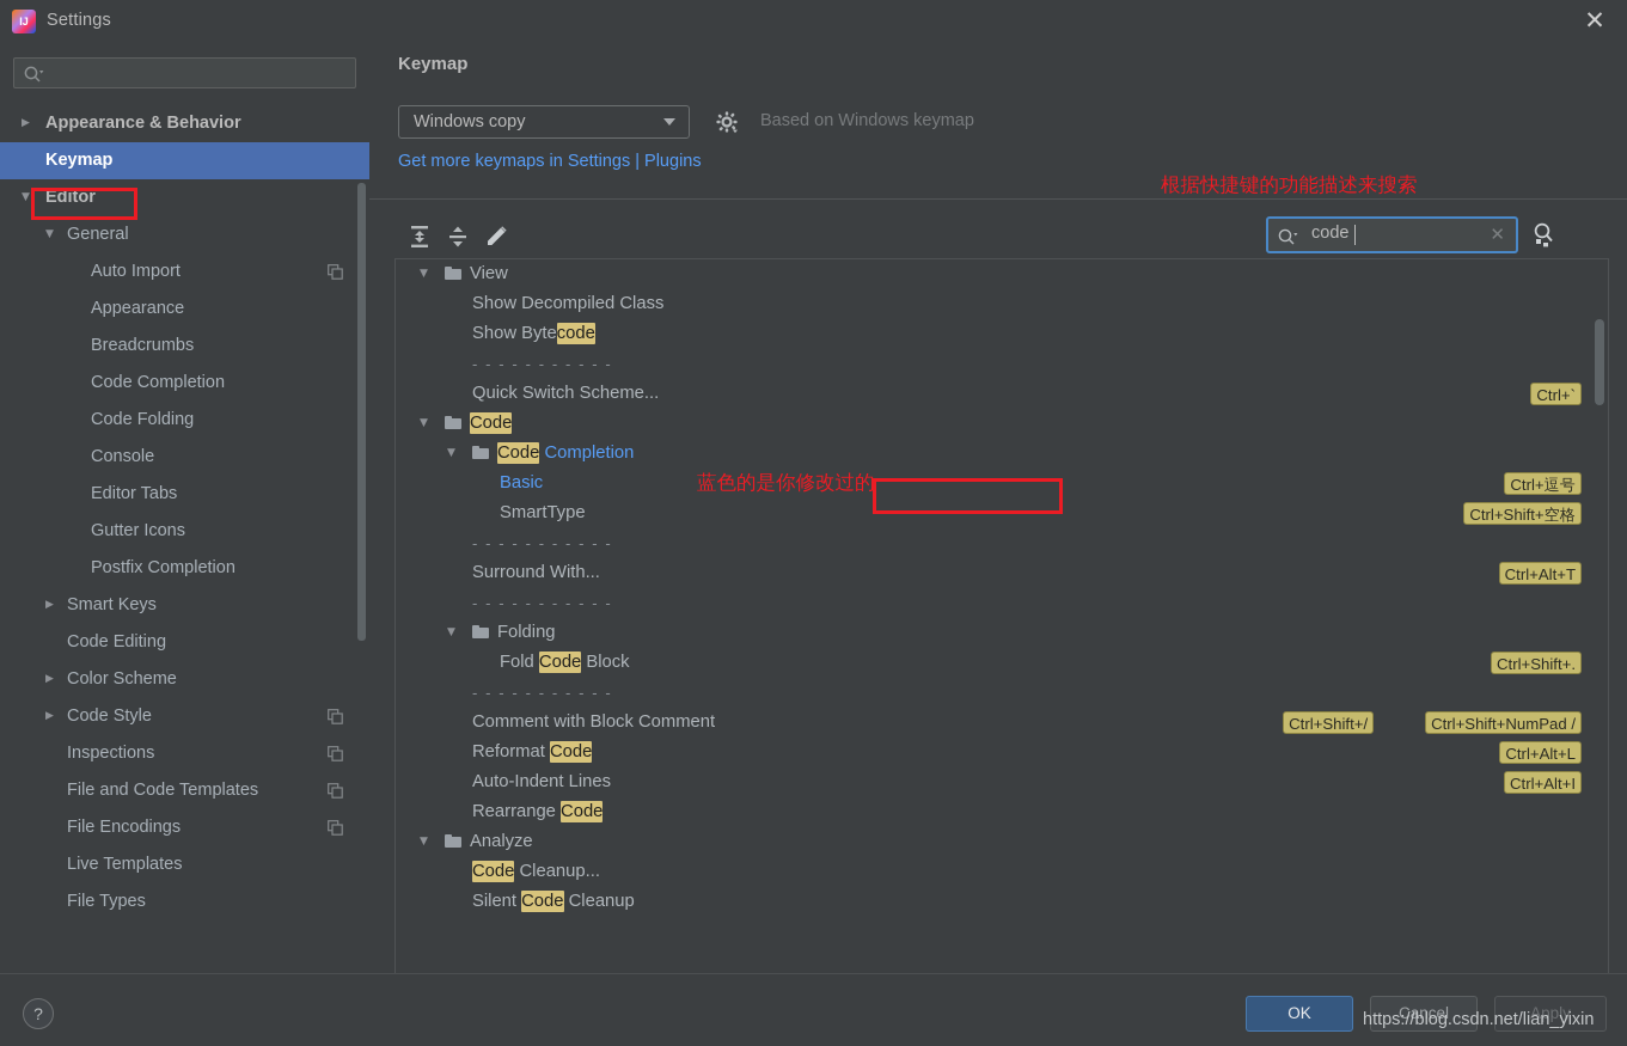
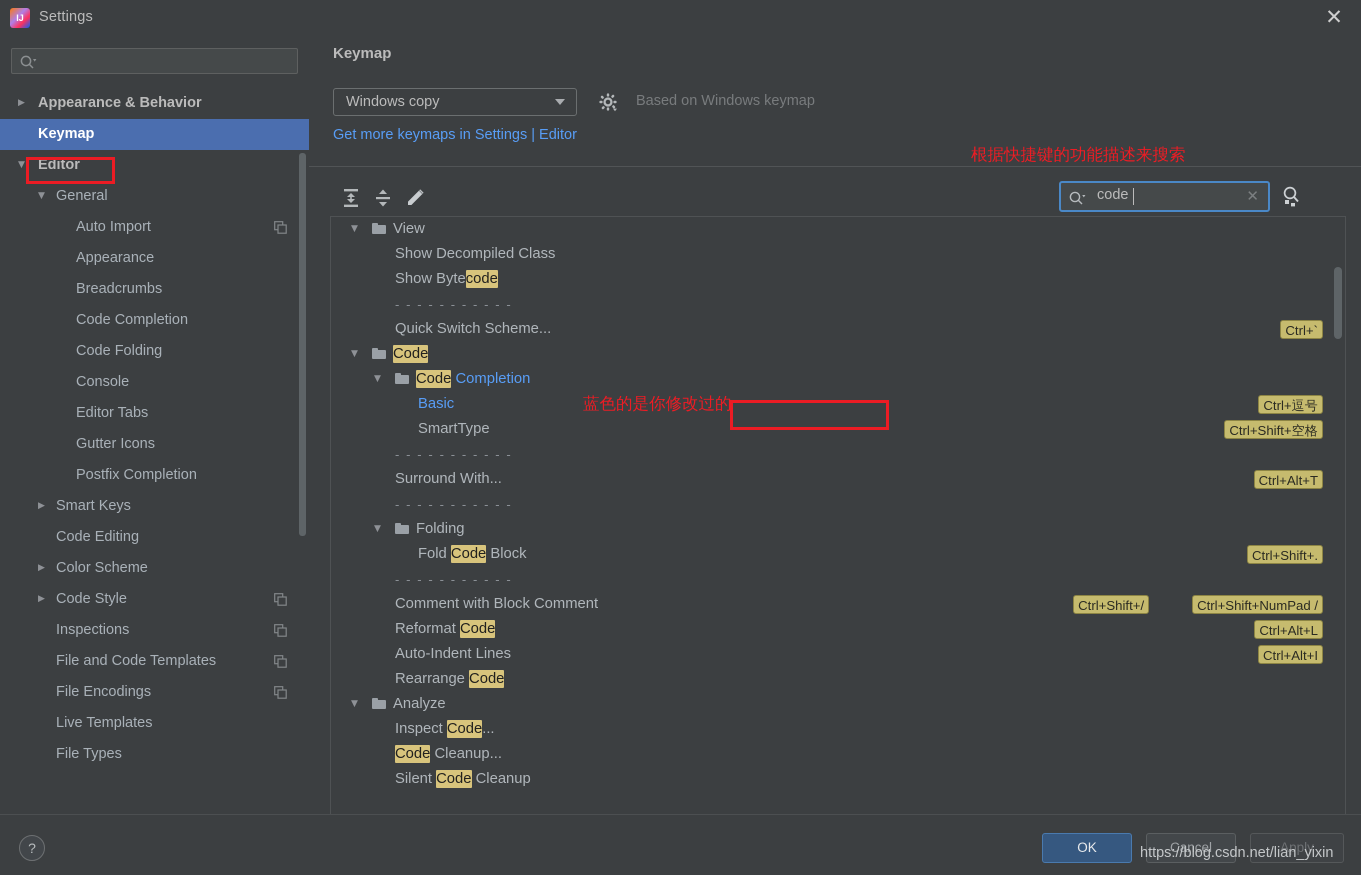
  IJ
  Settings
  ✕
  ▶
  Appearance & Behavior
  Keymap
  ▼
  Editor
  ▼
  General
  Auto Import
  Appearance
  Breadcrumbs
  Code Completion
  Code Folding
  Console
  Editor Tabs
  Gutter Icons
  Postfix Completion
  ▶
  Smart Keys
  Code Editing
  ▶
  Color Scheme
  ▶
  Code Style
  Inspections
  File and Code Templates
  File Encodings
  Live Templates
  File Types
  Keymap
  Windows copy
  Based on Windows keymap
- Get more keymaps in Settings | Plugins
+ Get more keymaps in Settings | Editor
  code
  ✕
  ▼
  View
  Show Decompiled Class
  Show Bytecode
  - - - - - - - - - - -
  Quick Switch Scheme...
  Ctrl+`
  ▼
  Code
  ▼
  Code Completion
  Basic
  Ctrl+逗号
  SmartType
  Ctrl+Shift+空格
  - - - - - - - - - - -
  Surround With...
  Ctrl+Alt+T
  - - - - - - - - - - -
  ▼
  Folding
  Fold Code Block
  Ctrl+Shift+.
  - - - - - - - - - - -
  Comment with Block Comment
  Ctrl+Shift+NumPad /
  Ctrl+Shift+/
  Reformat Code
  Ctrl+Alt+L
  Auto-Indent Lines
  Ctrl+Alt+I
  Rearrange Code
  ▼
  Analyze
+ Inspect Code...
  Code Cleanup...
  Silent Code Cleanup
  根据快捷键的功能描述来搜索
  蓝色的是你修改过的
  ?
  OK
  Cancel
  Apply
  https://blog.csdn.net/lian_yixin
